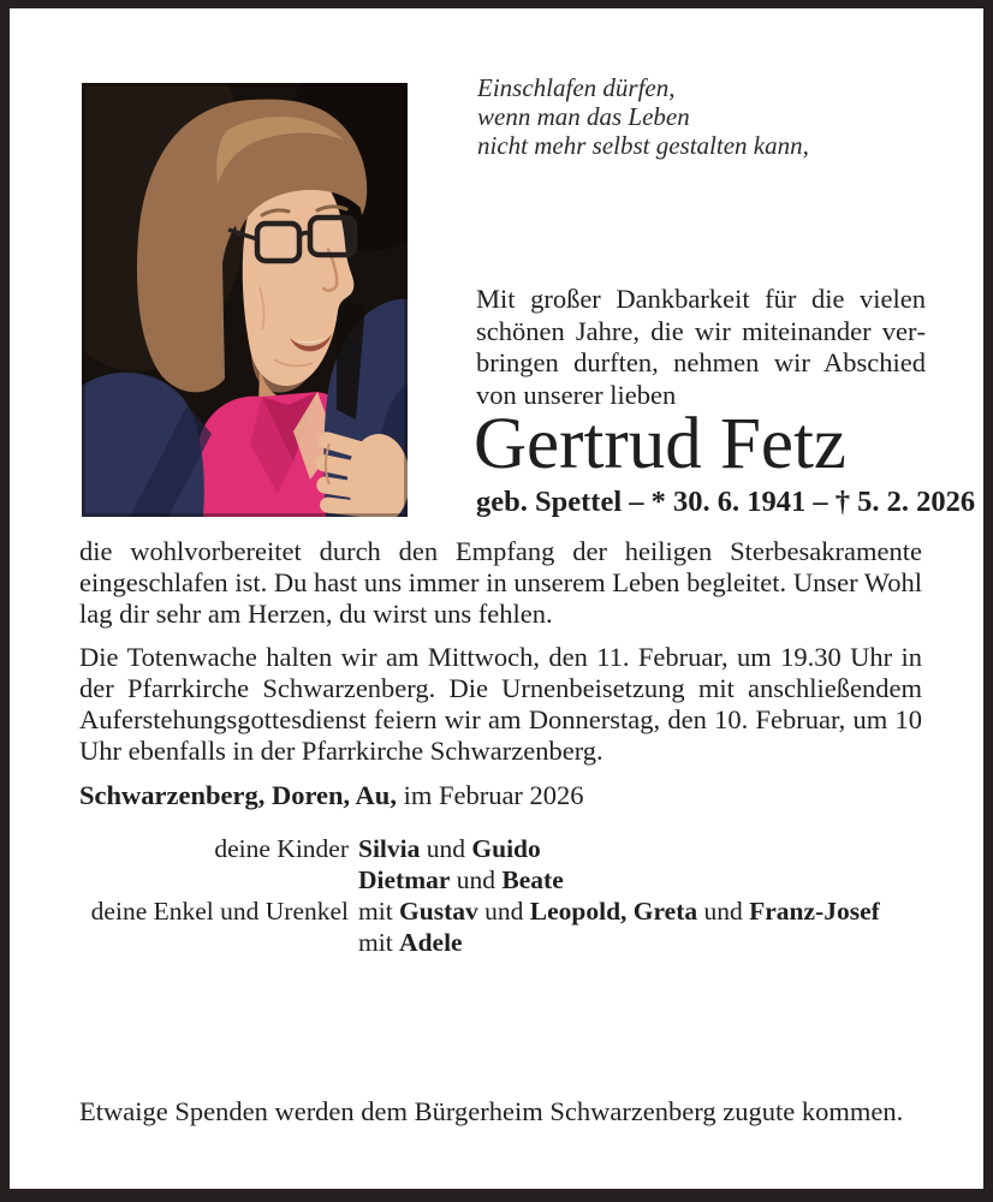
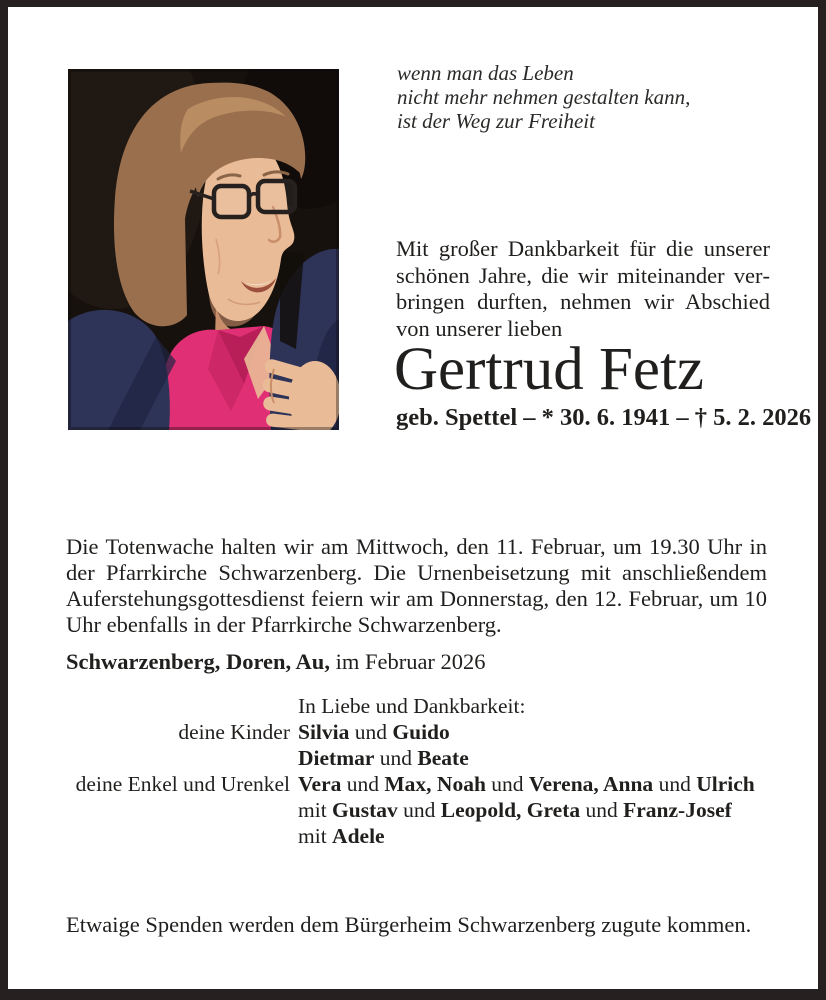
- Einschlafen dürfen,
  wenn man das Leben
- nicht mehr selbst gestalten kann,
+ nicht mehr nehmen gestalten kann,
+ ist der Weg zur Freiheit
- Mit großer Dankbarkeit für die vielen schönen Jahre, die wir miteinander ver­bringen durften, nehmen wir Abschied von unserer lieben
+ Mit großer Dankbarkeit für die unserer schönen Jahre, die wir miteinander ver­bringen durften, nehmen wir Abschied von unserer lieben
  Gertrud Fetz
  geb. Spettel – * 30. 6. 1941 – † 5. 2. 202
- die wohlvorbereitet durch den Empfang der heiligen Sterbesakramente eingeschlafen ist. Du hast uns immer in unserem Leben begleitet. Unser Wohl lag dir sehr am Herzen, du wirst uns fehlen.
- Die Totenwache halten wir am Mittwoch, den 11. Februar, um 19.30 Uhr in der Pfarrkirche Schwarzenberg. Die Urnenbeisetzung mit anschließendem Auferstehungsgottesdienst feiern wir am Donnerstag, den 10. Februar, um 10 Uhr ebenfalls in der Pfarrkirche Schwarzenberg.
+ Die Totenwache halten wir am Mittwoch, den 11. Februar, um 19.30 Uhr in der Pfarrkirche Schwarzenberg. Die Urnenbeisetzung mit anschließendem Auferstehungsgottesdienst feiern wir am Donnerstag, den 12. Februar, um 10 Uhr ebenfalls in der Pfarrkirche Schwarzenberg.
  Schwarzenberg, Doren, Au, im Februar 2026
+ In Liebe und Dankbarkeit:
  deine Kinder
  Silvia und Guido
  Dietmar und Beate
  deine Enkel und Urenkel
+ Vera und Max, Noah und Verena, Anna und Ulrich
  mit Gustav und Leopold, Greta und Franz-Josef
  mit Adele
  Etwaige Spenden werden dem Bürgerheim Schwarzenberg zugute kommen.
